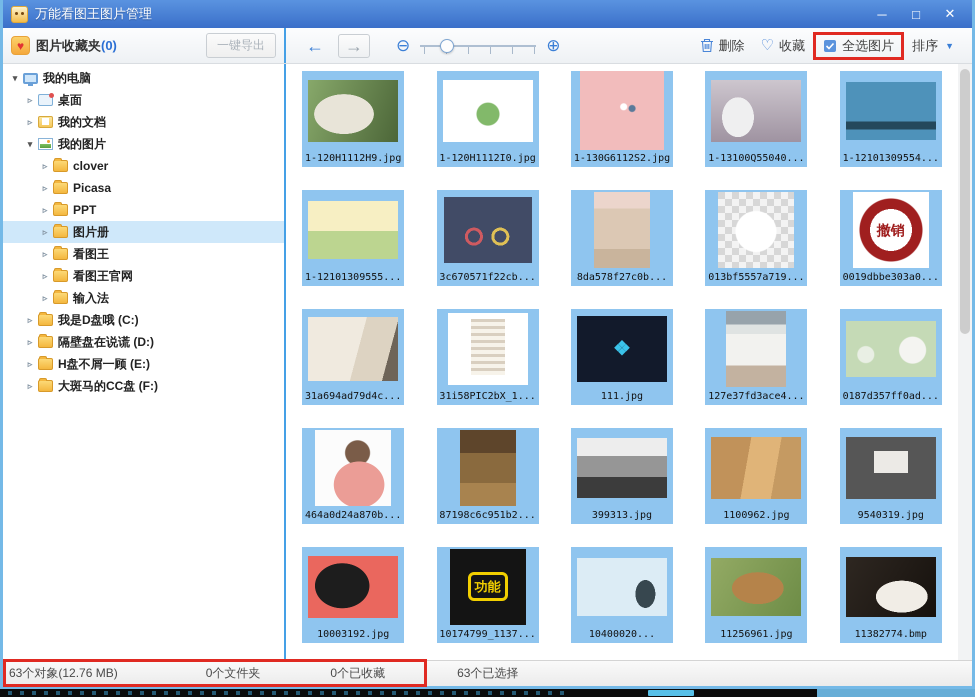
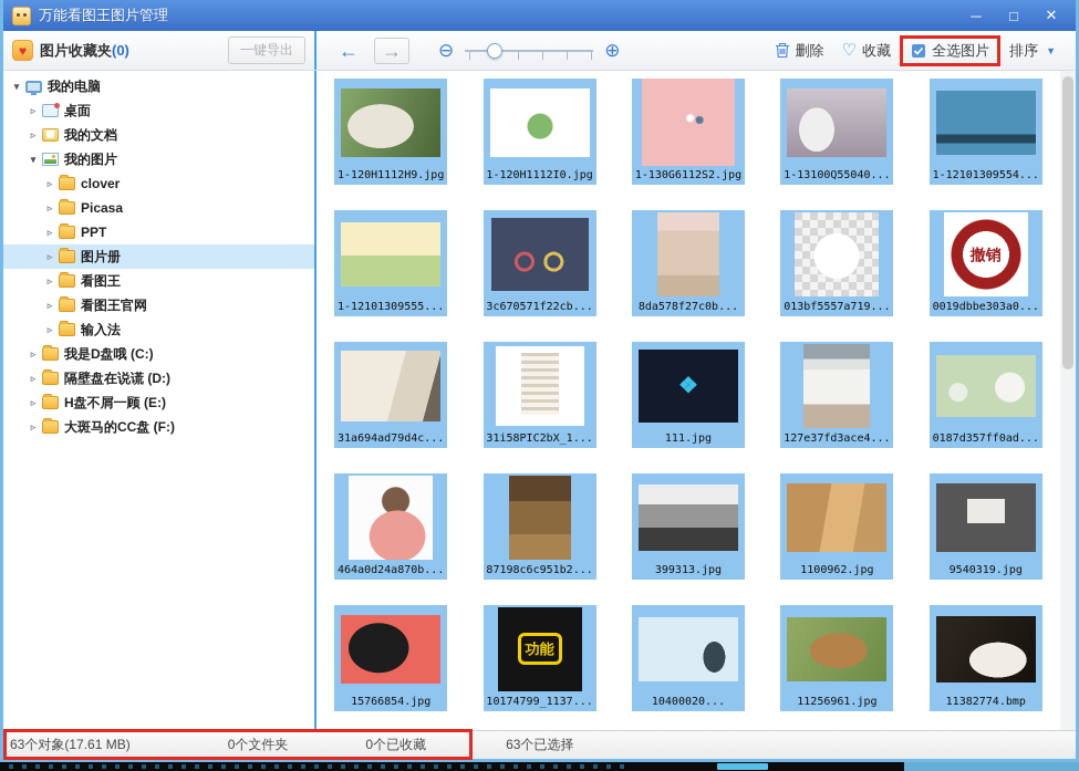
  万能看图王图片管理
  ─
  □
  ✕
  图片收藏夹
  (0)
  一键导出
  ←
  →
  ⊖
  ⊕
  删除
  ♡
  收藏
  全选图片
  排序
  ▼
  ▾
  我的电脑
  ▹
  桌面
  ▹
  我的文档
  ▾
  我的图片
  ▹
  clover
  ▹
  Picasa
  ▹
  PPT
  ▹
  图片册
  ▹
  看图王
  ▹
  看图王官网
  ▹
  输入法
  ▹
  我是D盘哦 (C:)
  ▹
  隔壁盘在说谎 (D:)
  ▹
  H盘不屑一顾 (E:)
  ▹
  大斑马的CC盘 (F:)
  1-120H1112H9.jpg
  1-120H1112I0.jpg
  1-130G6112S2.jpg
  1-13100Q55040...
  1-12101309554...
  1-12101309555...
  3c670571f22cb...
  8da578f27c0b...
  013bf5557a719...
  撤销
  0019dbbe303a0...
  31a694ad79d4c...
  31i58PIC2bX_1...
  ❖
  111.jpg
  127e37fd3ace4...
  0187d357ff0ad...
  464a0d24a870b...
  87198c6c951b2...
  399313.jpg
  1100962.jpg
  9540319.jpg
- 10003192.jpg
+ 15766854.jpg
  功能
  10174799_1137...
  10400020...
  11256961.jpg
  11382774.bmp
- 63个对象(12.76 MB)
+ 63个对象(17.61 MB)
  0个文件夹
  0个已收藏
  63个已选择
